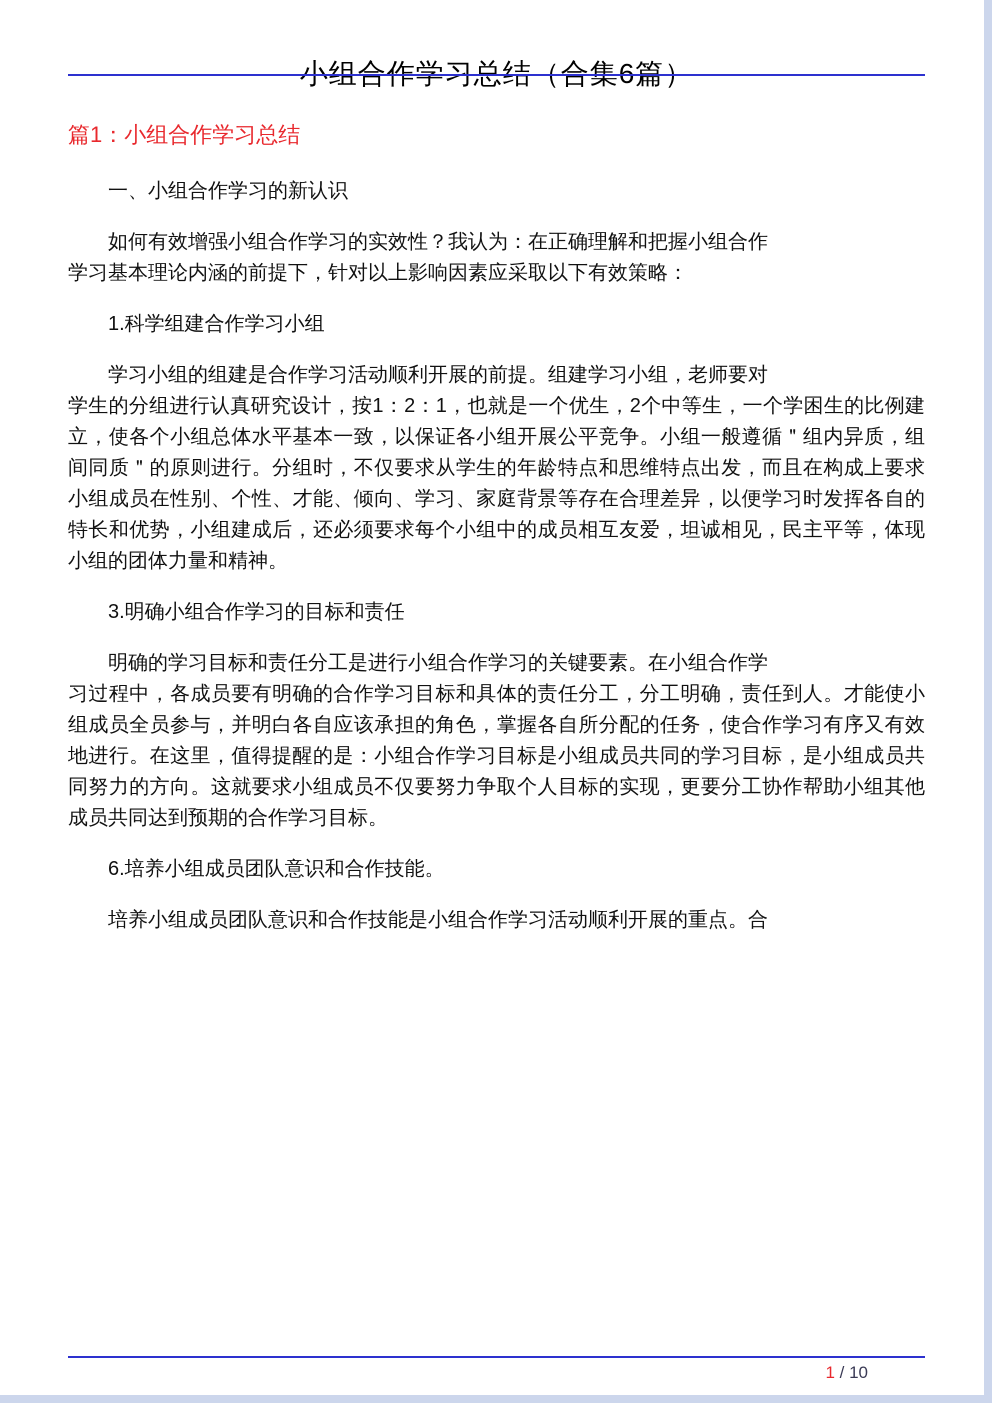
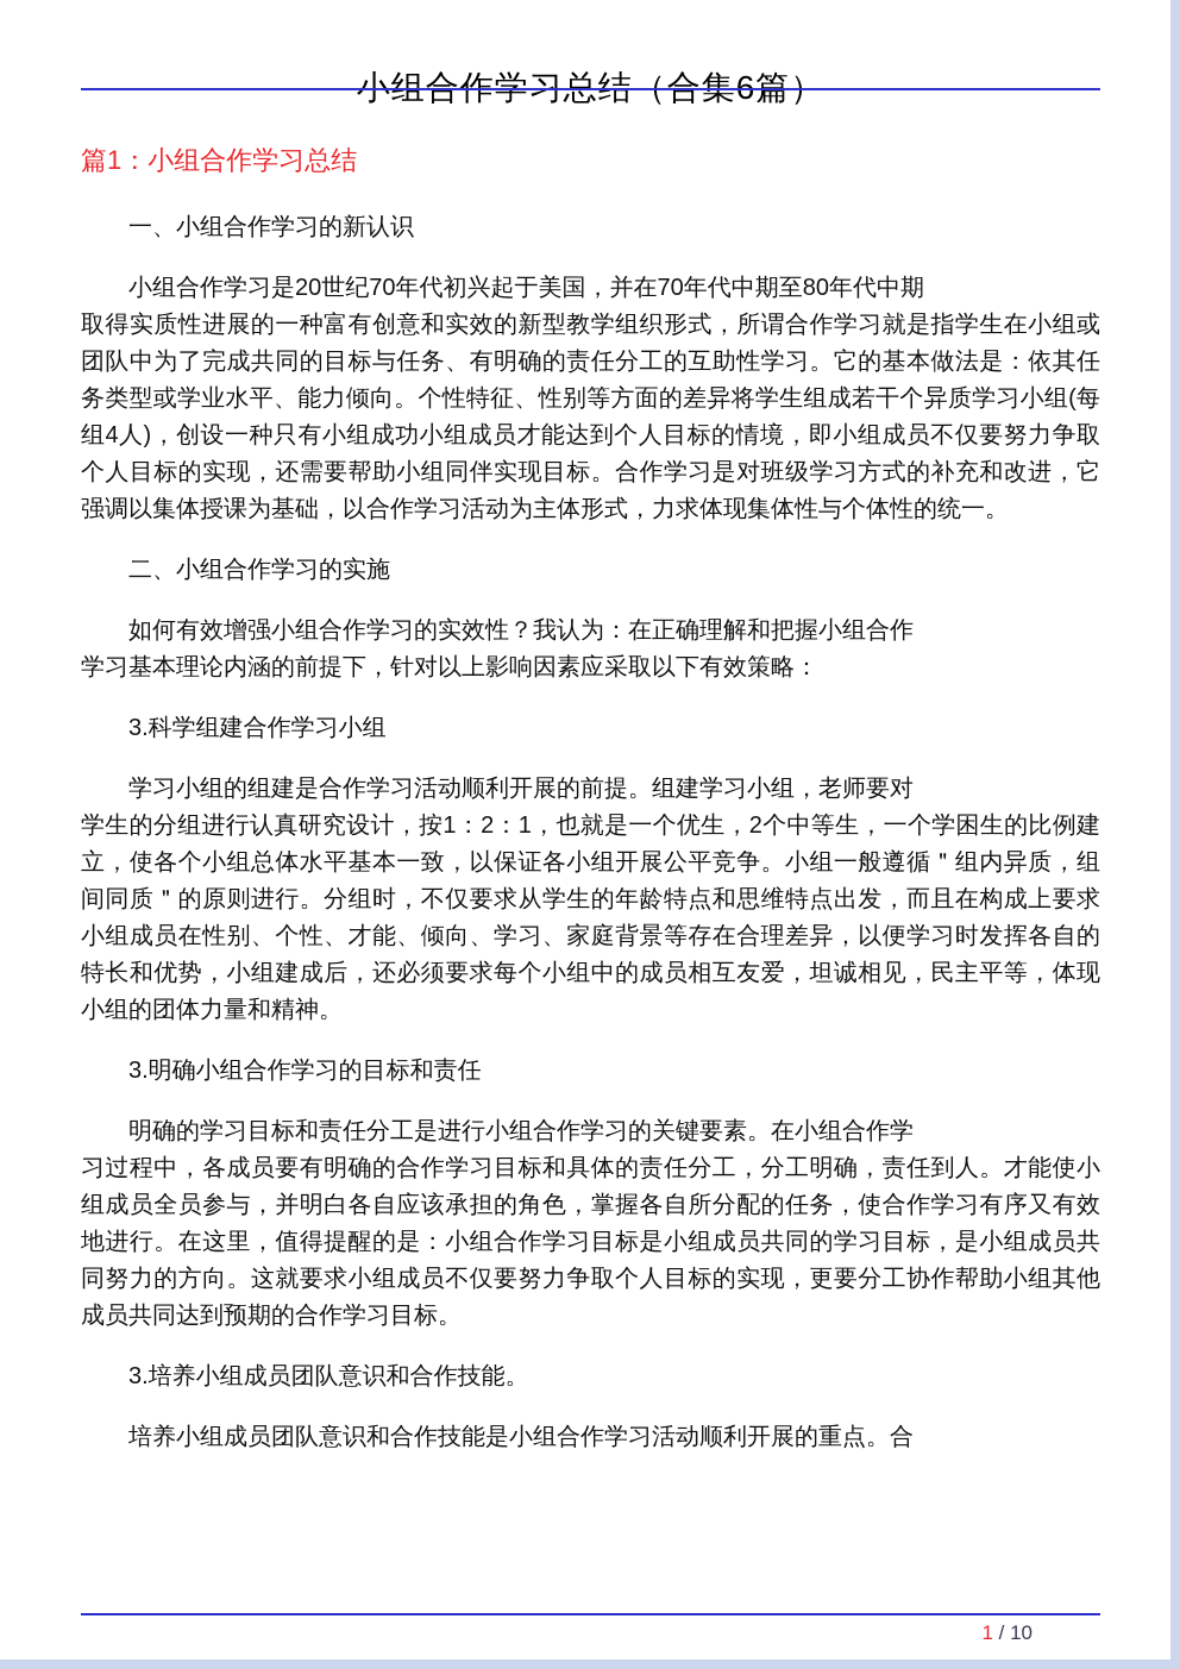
  篇1：小组合作学习总结
  一、小组合作学习的新认识
+ 小组合作学习是20世纪70年代初兴起于美国，并在70年代中期至80年代中期
+ 取得实质性进展的一种富有创意和实效的新型教学组织形式，所谓合作学习就是指学生在小组或团队中为了完成共同的目标与任务、有明确的责任分工的互助性学习。它的基本做法是：依其任务类型或学业水平、能力倾向。个性特征、性别等方面的差异将学生组成若干个异质学习小组(每组4人)，创设一种只有小组成功小组成员才能达到个人目标的情境，即小组成员不仅要努力争取个人目标的实现，还需要帮助小组同伴实现目标。合作学习是对班级学习方式的补充和改进，它强调以集体授课为基础，以合作学习活动为主体形式，力求体现集体性与个体性的统一。
+ 二、小组合作学习的实施
  如何有效增强小组合作学习的实效性？我认为：在正确理解和把握小组合作
  学习基本理论内涵的前提下，针对以上影响因素应采取以下有效策略：
- 1.科学组建合作学习小组
+ 3.科学组建合作学习小组
  学习小组的组建是合作学习活动顺利开展的前提。组建学习小组，老师要对
  学生的分组进行认真研究设计，按1：2：1，也就是一个优生，2个中等生，一个学困生的比例建立，使各个小组总体水平基本一致，以保证各小组开展公平竞争。小组一般遵循＂组内异质，组间同质＂的原则进行。分组时，不仅要求从学生的年龄特点和思维特点出发，而且在构成上要求小组成员在性别、个性、才能、倾向、学习、家庭背景等存在合理差异，以便学习时发挥各自的特长和优势，小组建成后，还必须要求每个小组中的成员相互友爱，坦诚相见，民主平等，体现小组的团体力量和精神。
  3.明确小组合作学习的目标和责任
  明确的学习目标和责任分工是进行小组合作学习的关键要素。在小组合作学
  习过程中，各成员要有明确的合作学习目标和具体的责任分工，分工明确，责任到人。才能使小组成员全员参与，并明白各自应该承担的角色，掌握各自所分配的任务，使合作学习有序又有效地进行。在这里，值得提醒的是：小组合作学习目标是小组成员共同的学习目标，是小组成员共同努力的方向。这就要求小组成员不仅要努力争取个人目标的实现，更要分工协作帮助小组其他成员共同达到预期的合作学习目标。
- 6.培养小组成员团队意识和合作技能。
+ 3.培养小组成员团队意识和合作技能。
  培养小组成员团队意识和合作技能是小组合作学习活动顺利开展的重点。合
  1 / 10
